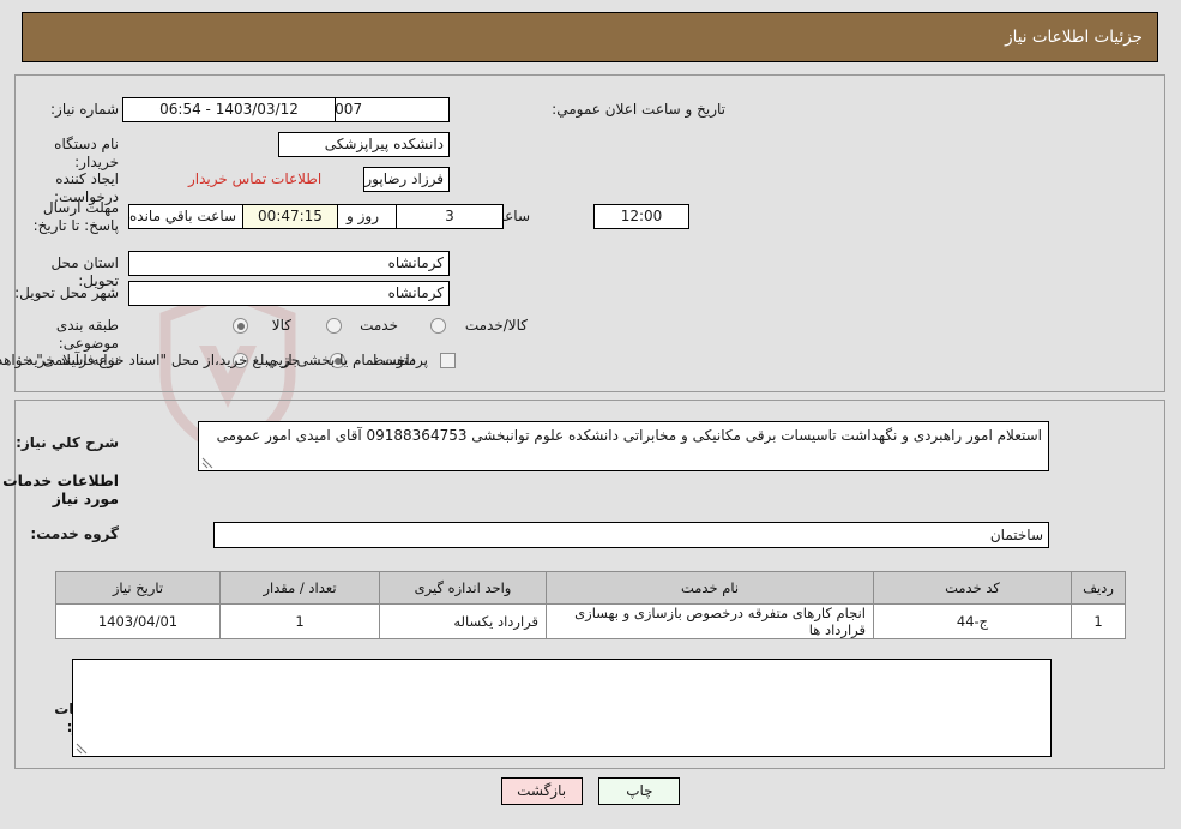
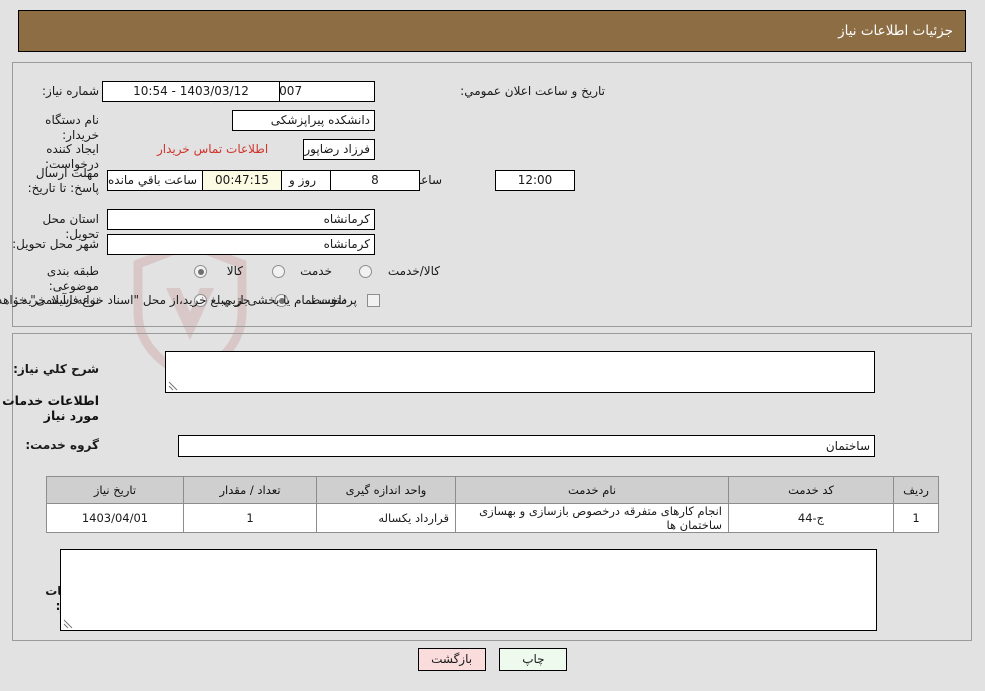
  جزئیات اطلاعات نیاز
  شماره نیاز:
  تاریخ و ساعت اعلان عمومي:
- 1403/03/12 - 06:54
+ 1403/03/12 - 10:54
  نام دستگاه خریدار:
  دانشکده پیراپزشکی
  ایجاد کننده درخواست:
  اطلاعات تماس خریدار
  مهلت ارسال پاسخ: تا تاریخ:
  ساع
  12:00
- 3
+ 8
  روز و
  00:47:15
  ساعت باقي مانده
  استان محل تحویل:
  کرمانشاه
  شهر محل تحویل:
  کرمانشاه
  طبقه بندی موضوعی:
  کالا
  خدمت
  کالا/خدمت
  نوع فرآیند خرید :
  جزیي
  متوسط
  پرداخت تمام یا بخشی از مبلغ خرید،از محل "اسناد خزانه اسلامی" خواه
  شرح کلي نیاز:
- استعلام امور راهبردی و نگهداشت تاسیسات برقی مکانیکی و مخابراتی دانشکده علوم توانبخشی 09188364753 آقای امیدی امور عمومی
  اطلاعات خدمات مورد نیاز
  گروه خدمت:
  ساختمان
  ردیف	کد خدمت	نام خدمت	واحد اندازه گیری	تعداد / مقدار	تاریخ نیاز
- 1	ج-44	انجام کارهای متفرقه درخصوص بازسازی و بهسازی قرارداد ها	قرارداد یکساله	1	1403/04/01
+ 1	ج-44	انجام کارهای متفرقه درخصوص بازسازی و بهسازی ساختمان ها	قرارداد یکساله	1	1403/04/01
  بازگشت چاپ
